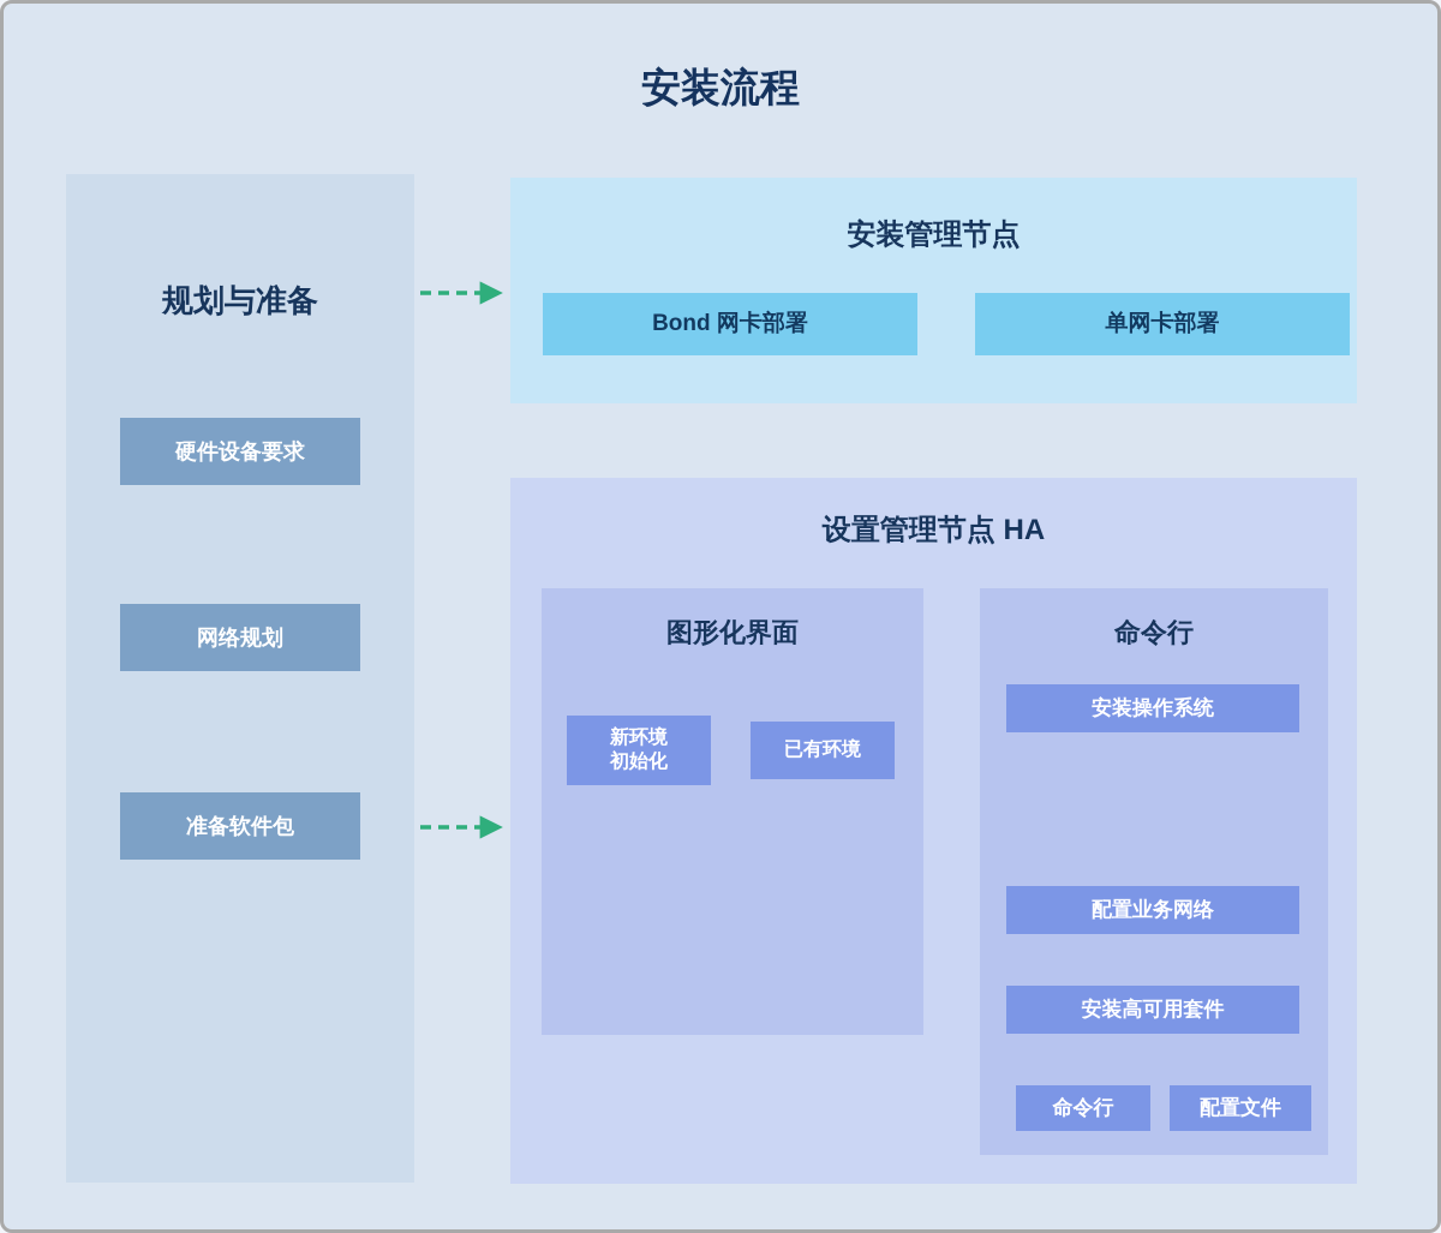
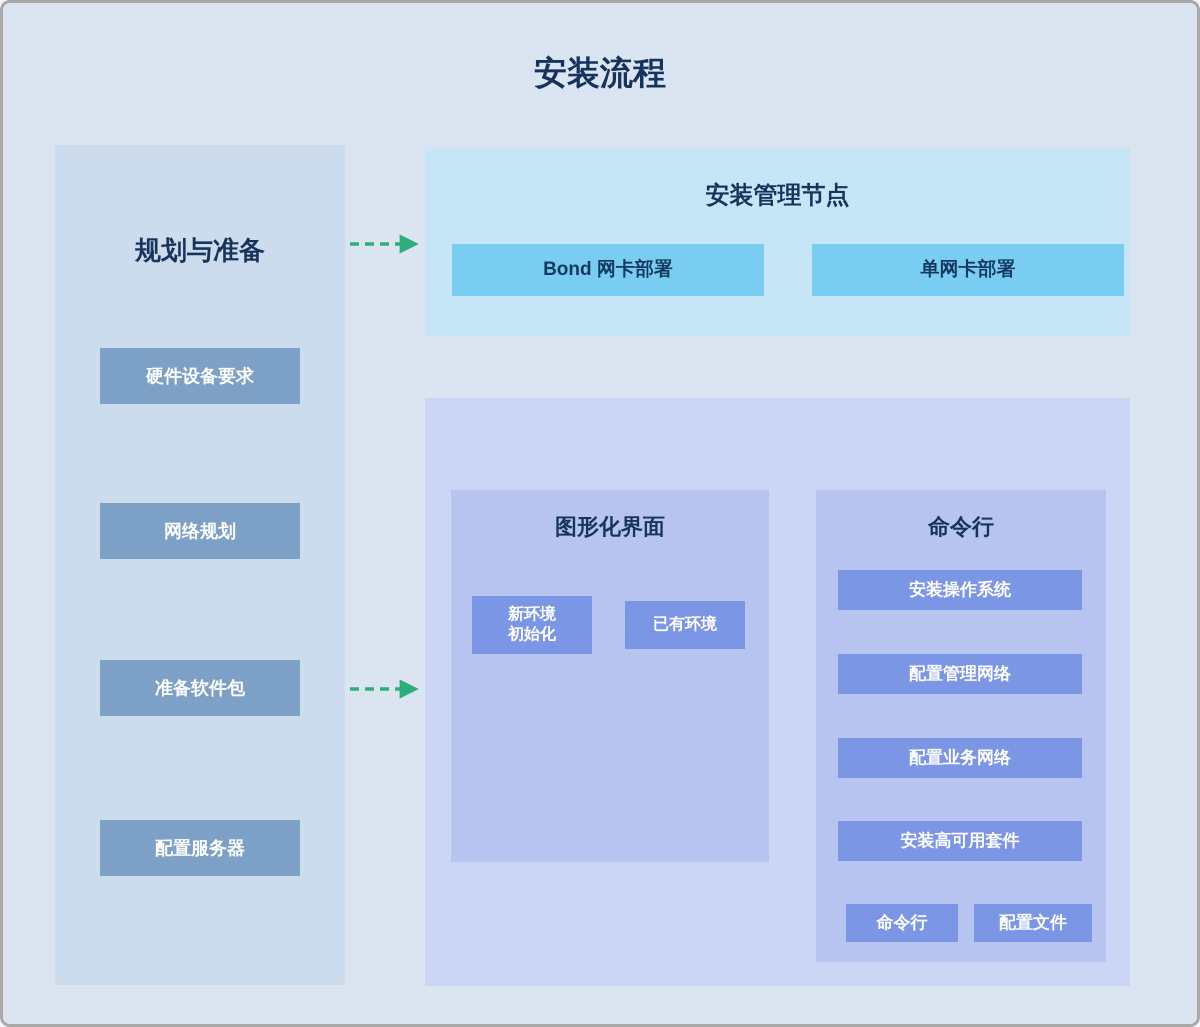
  安装流程
  规划与准备
  硬件设备要求
  网络规划
  准备软件包
+ 配置服务器
  安装管理节点
  Bond 网卡部署
  单网卡部署
- 设置管理节点 HA
  图形化界面
  新环境
  初始化
  已有环境
  命令行
  安装操作系统
+ 配置管理网络
  配置业务网络
  安装高可用套件
  命令行
  配置文件
